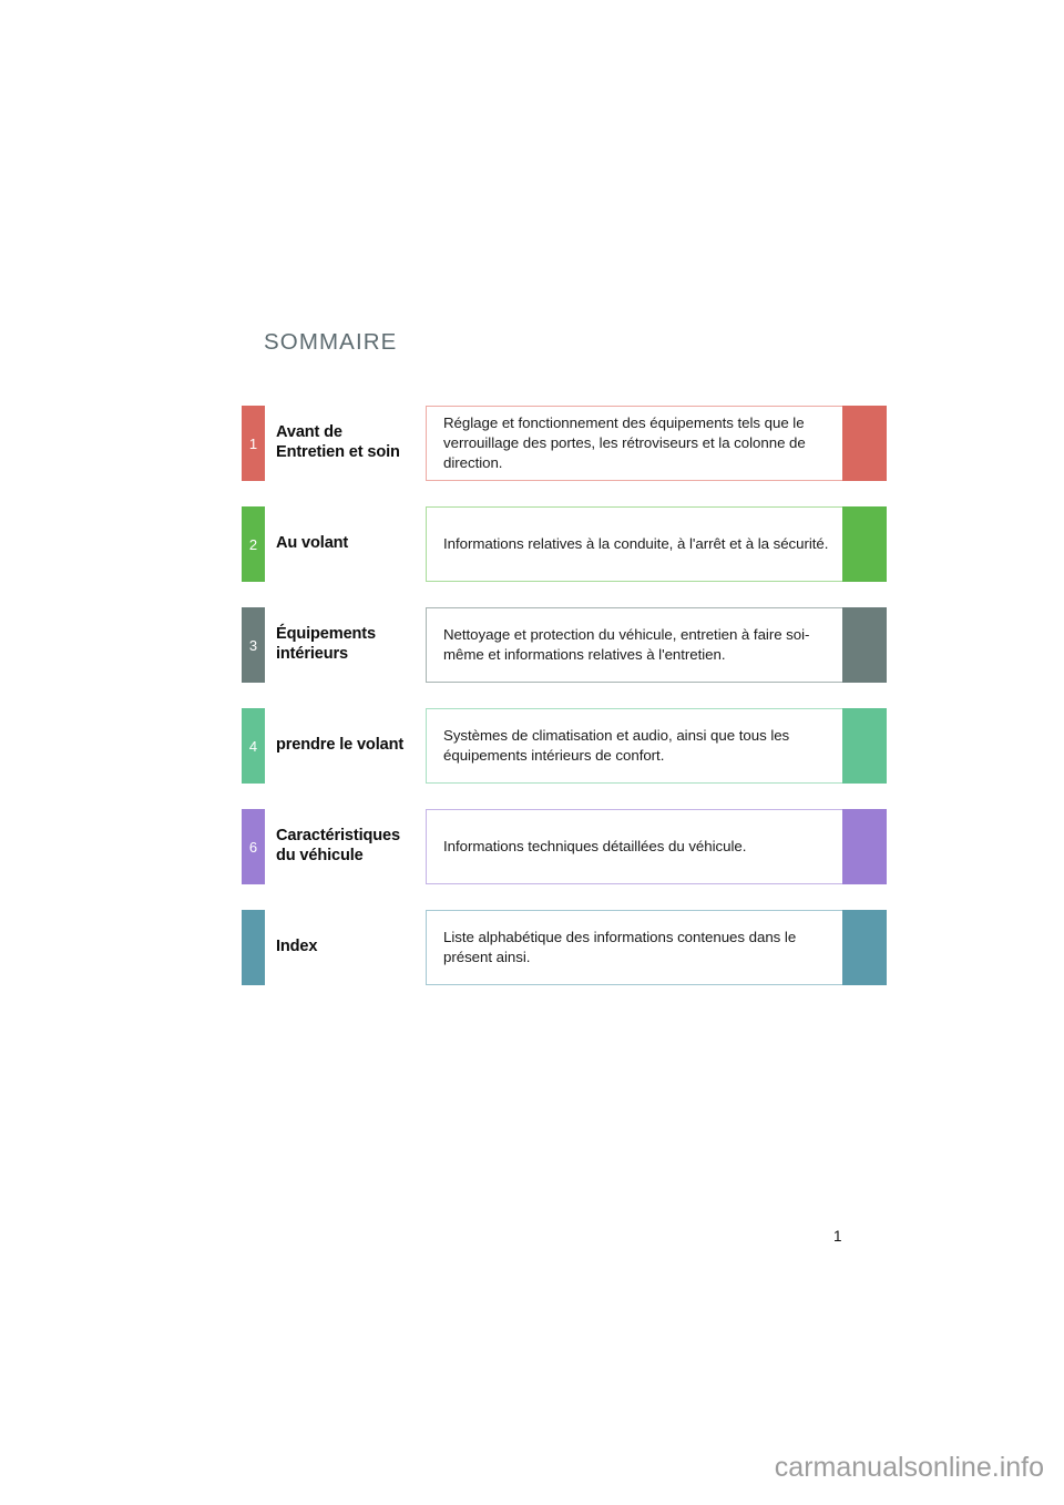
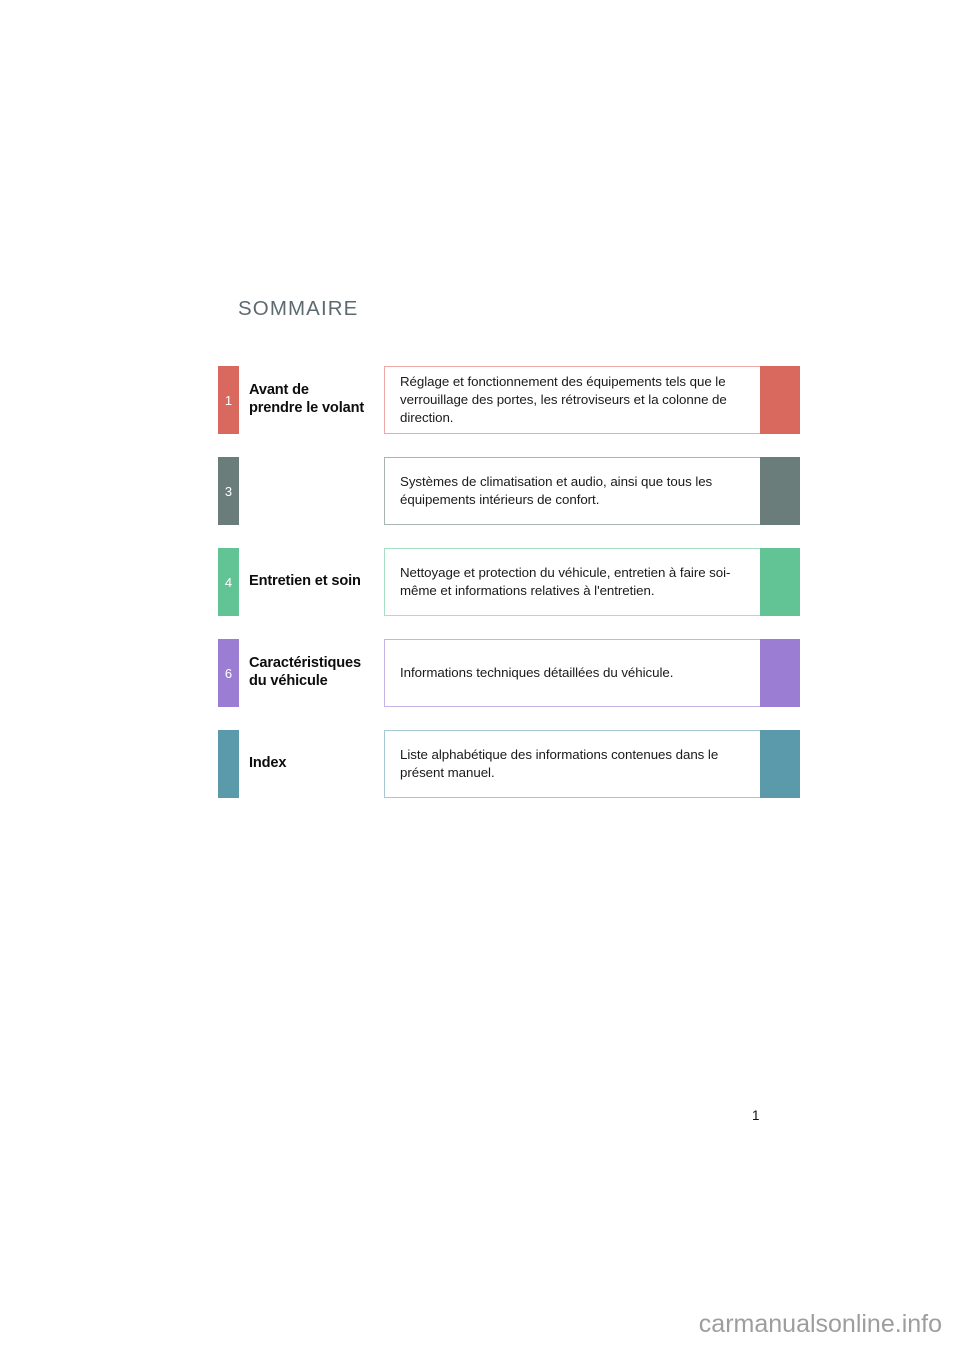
  SOMMAIRE
  1
  Avant de
- Entretien et soin
+ prendre le volant
  Réglage et fonctionnement des équipements tels que le verrouillage des portes, les rétroviseurs et la colonne de direction.
- 2
- Au volant
- Informations relatives à la conduite, à l'arrêt et à la sécurité.
  3
- Équipements
- intérieurs
- Nettoyage et protection du véhicule, entretien à faire soi-même et informations relatives à l'entretien.
+ Systèmes de climatisation et audio, ainsi que tous les équipements intérieurs de confort.
  4
- prendre le volant
+ Entretien et soin
- Systèmes de climatisation et audio, ainsi que tous les équipements intérieurs de confort.
+ Nettoyage et protection du véhicule, entretien à faire soi-même et informations relatives à l'entretien.
  6
  Caractéristiques
  du véhicule
  Informations techniques détaillées du véhicule.
  Index
- Liste alphabétique des informations contenues dans le présent ainsi.
+ Liste alphabétique des informations contenues dans le présent manuel.
  1
  carmanualsonline.info
